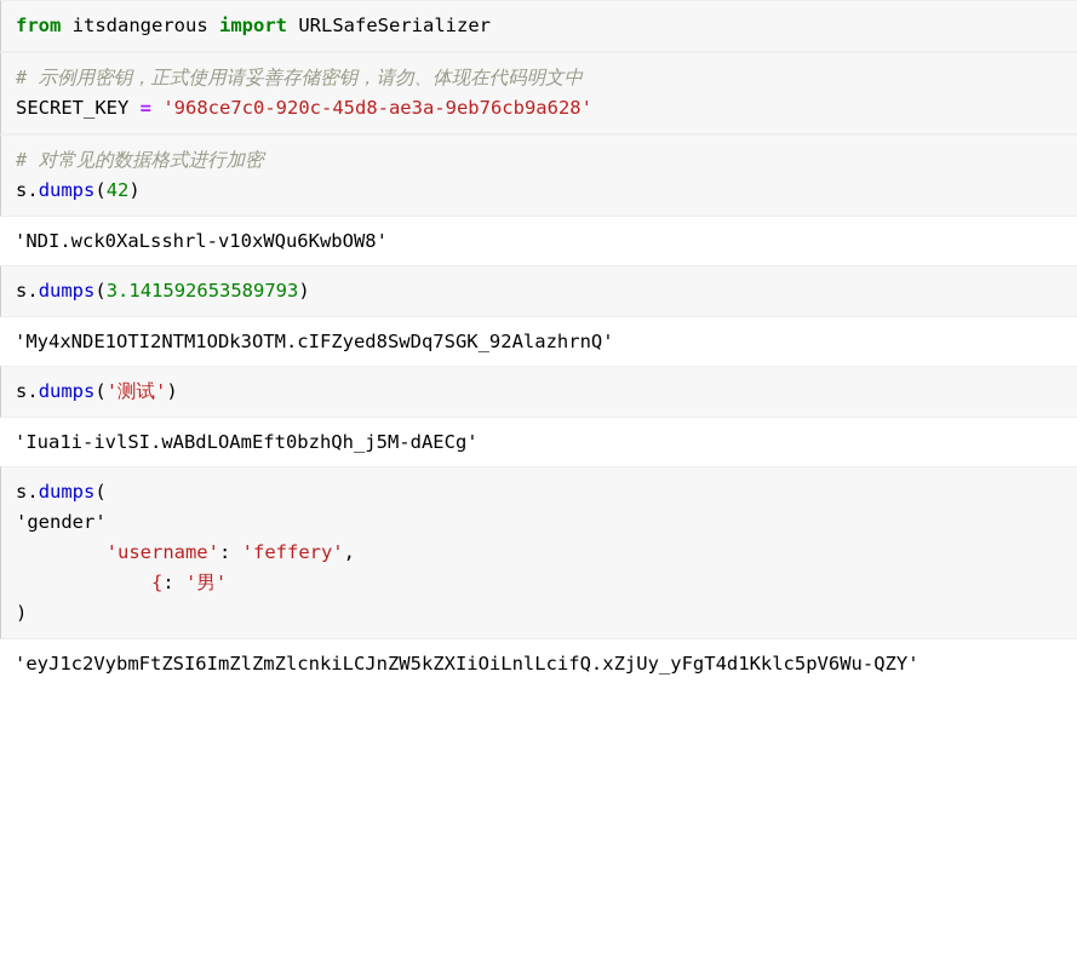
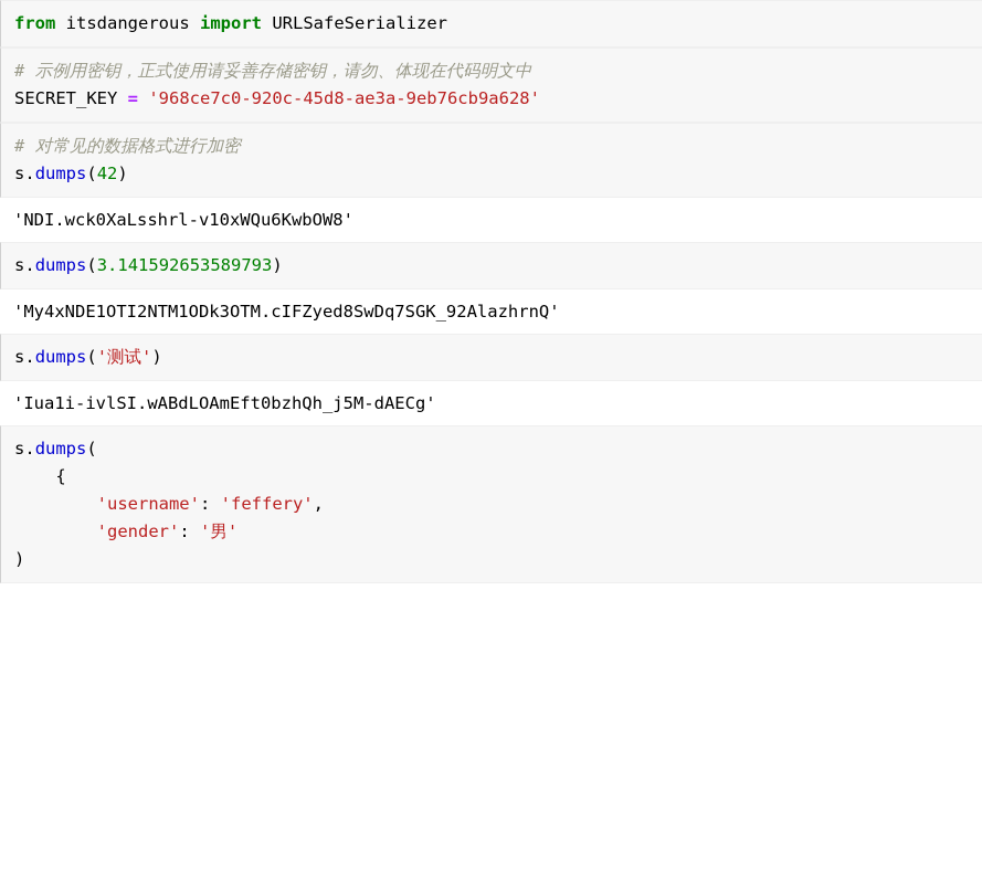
  from itsdangerous import URLSafeSerializer
  # 示例用密钥，正式使用请妥善存储密钥，请勿、体现在代码明文中
  SECRET_KEY = '968ce7c0-920c-45d8-ae3a-9eb76cb9a628'
  # 对常见的数据格式进行加密
  s.dumps(42)
  'NDI.wck0XaLsshrl-v10xWQu6KwbOW8'
  s.dumps(3.141592653589793)
  'My4xNDE1OTI2NTM1ODk3OTM.cIFZyed8SwDq7SGK_92AlazhrnQ'
  s.dumps('测试')
  'Iua1i-ivlSI.wABdLOAmEft0bzhQh_j5M-dAECg'
  s.dumps(
- 'gender'
+ {
  'username': 'feffery',
- {: '男'
+ 'gender': '男'
  )
- 'eyJ1c2VybmFtZSI6ImZlZmZlcnkiLCJnZW5kZXIiOiLnlLcifQ.xZjUy_yFgT4d1Kklc5pV6Wu-QZY'
